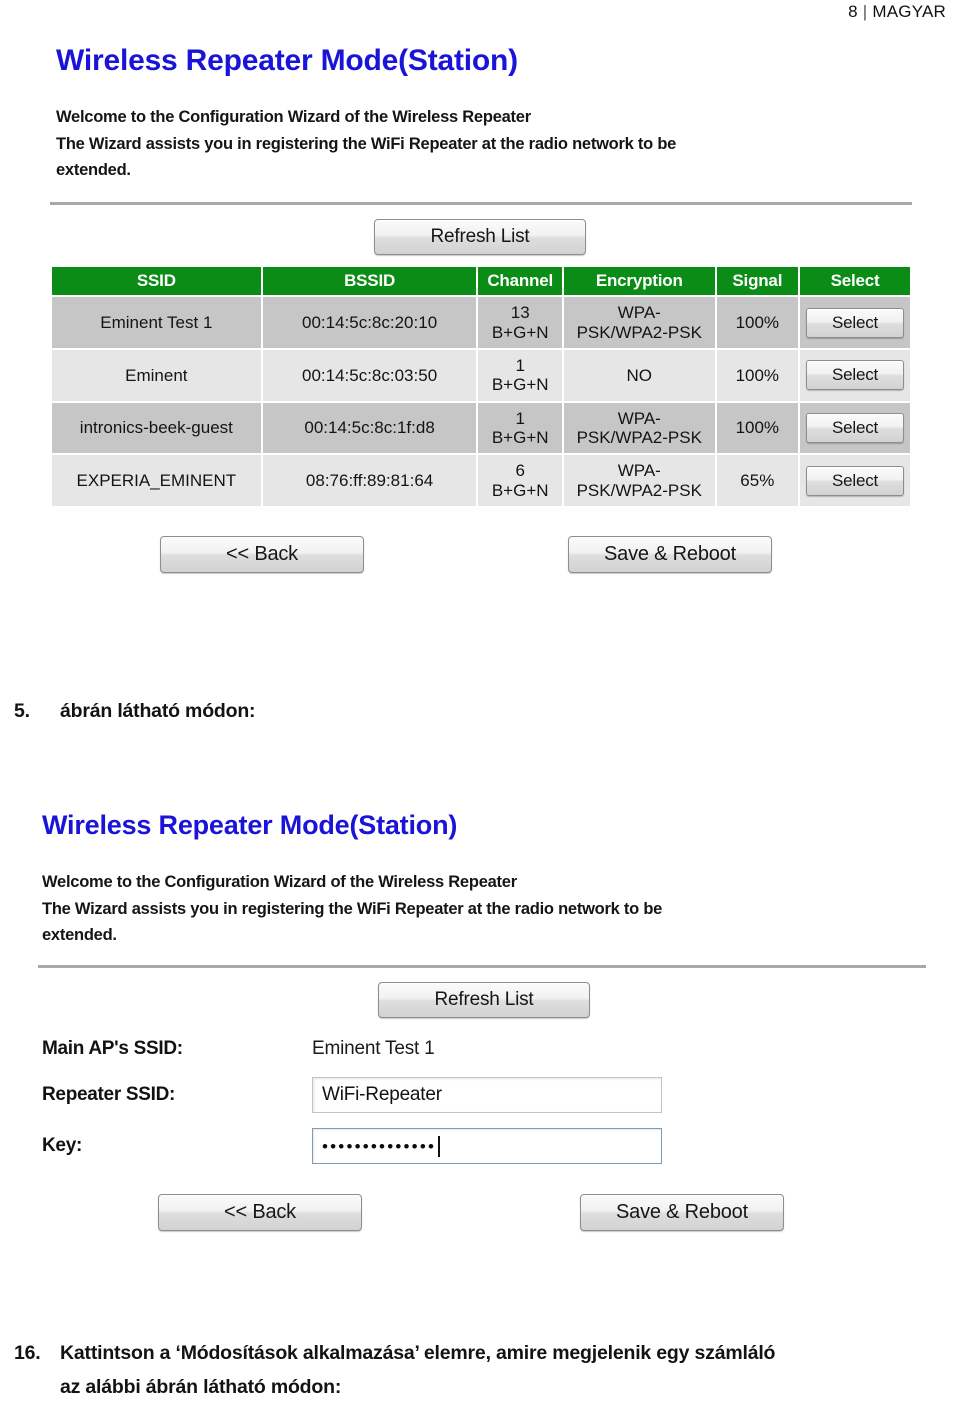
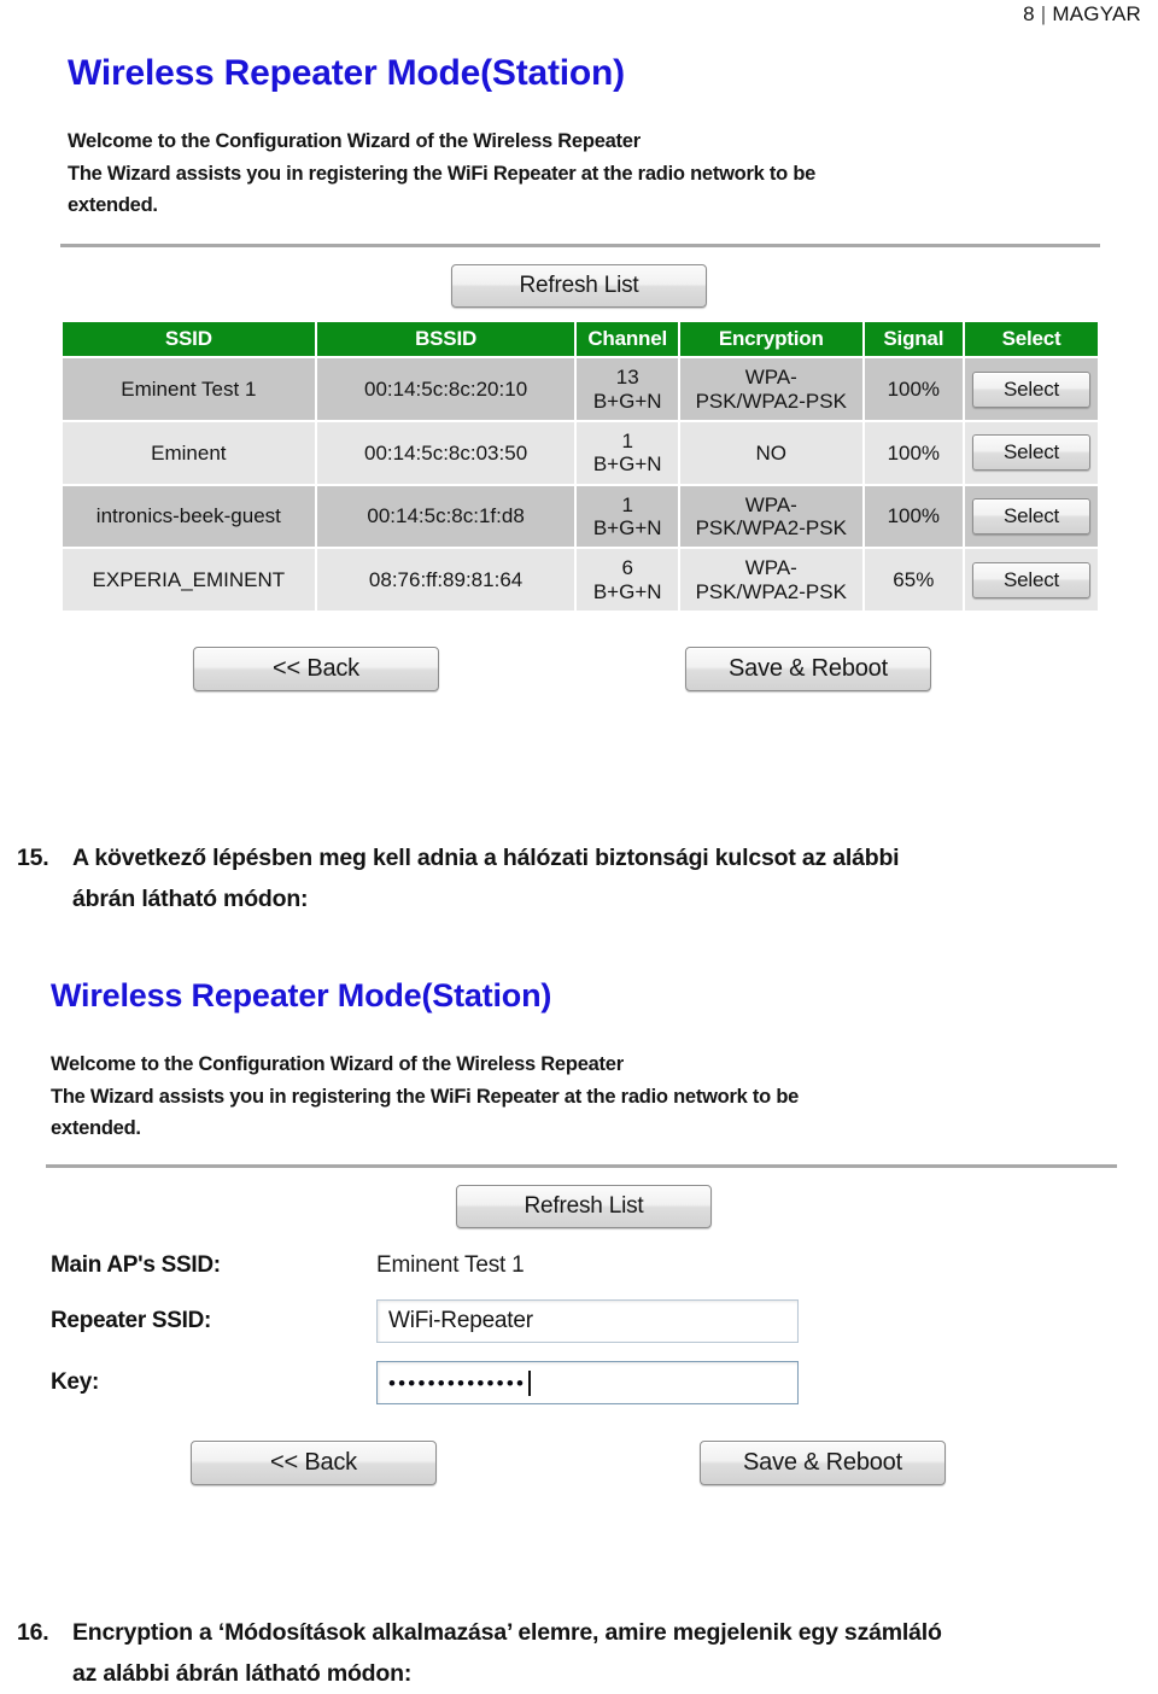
  8 | MAGYAR
  Wireless Repeater Mode(Station)
  Welcome to the Configuration Wizard of the Wireless Repeater
  The Wizard assists you in registering the WiFi Repeater at the radio network to be
  extended.
  Refresh List
  SSID	BSSID	Channel	Encryption	Signal	Select
  Eminent Test 1	00:14:5c:8c:20:10	13 B+G+N	WPA- PSK/WPA2-PSK	100%	Select
  Eminent	00:14:5c:8c:03:50	1 B+G+N	NO	100%	Select
  intronics-beek-guest	00:14:5c:8c:1f:d8	1 B+G+N	WPA- PSK/WPA2-PSK	100%	Select
  EXPERIA_EMINENT	08:76:ff:89:81:64	6 B+G+N	WPA- PSK/WPA2-PSK	65%	Select
  << Back
  Save & Reboot
- 5.
+ 15.
+ A következő lépésben meg kell adnia a hálózati biztonsági kulcsot az alábbi
  ábrán látható módon:
  Wireless Repeater Mode(Station)
  Welcome to the Configuration Wizard of the Wireless Repeater
  The Wizard assists you in registering the WiFi Repeater at the radio network to be
  extended.
  Refresh List
  Main AP's SSID:
  Eminent Test 1
  Repeater SSID:
  WiFi-Repeater
  Key:
  ••••••••••••••
  << Back
  Save & Reboot
  16.
- Kattintson a ‘Módosítások alkalmazása’ elemre, amire megjelenik egy számláló
+ Encryption a ‘Módosítások alkalmazása’ elemre, amire megjelenik egy számláló
  az alábbi ábrán látható módon:
